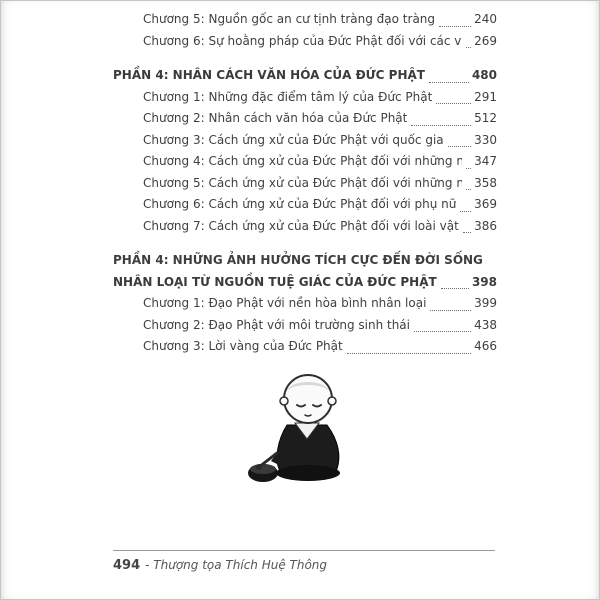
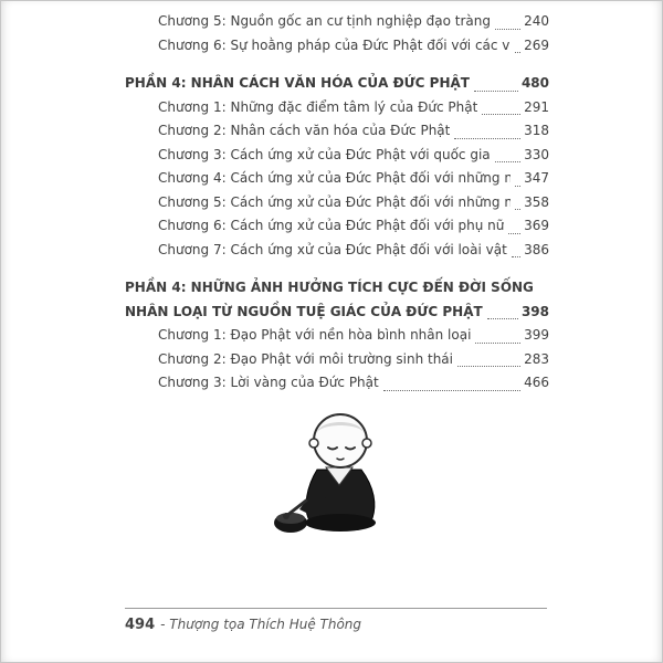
- Chương 5: Nguồn gốc an cư tịnh tràng đạo tràng
+ Chương 5: Nguồn gốc an cư tịnh nghiệp đạo tràng
  240
  Chương 6: Sự hoằng pháp của Đức Phật đối với các v
  269
  PHẦN 4: NHÂN CÁCH VĂN HÓA CỦA ĐỨC PHẬT
  480
  Chương 1: Những đặc điểm tâm lý của Đức Phật
  291
  Chương 2: Nhân cách văn hóa của Đức Phật
- 512
+ 318
  Chương 3: Cách ứng xử của Đức Phật với quốc gia
  330
  Chương 4: Cách ứng xử của Đức Phật đối với những n
  347
  Chương 5: Cách ứng xử của Đức Phật đối với những n
  358
  Chương 6: Cách ứng xử của Đức Phật đối với phụ nữ
  369
  Chương 7: Cách ứng xử của Đức Phật đối với loài vật
  386
  PHẦN 4: NHỮNG ẢNH HƯỞNG TÍCH CỰC ĐẾN ĐỜI SỐNG
  NHÂN LOẠI TỪ NGUỒN TUỆ GIÁC CỦA ĐỨC PHẬT
  398
  Chương 1: Đạo Phật với nền hòa bình nhân loại
  399
  Chương 2: Đạo Phật với môi trường sinh thái
- 438
+ 283
  Chương 3: Lời vàng của Đức Phật
  466
  494
  - Thượng tọa Thích Huệ Thông
